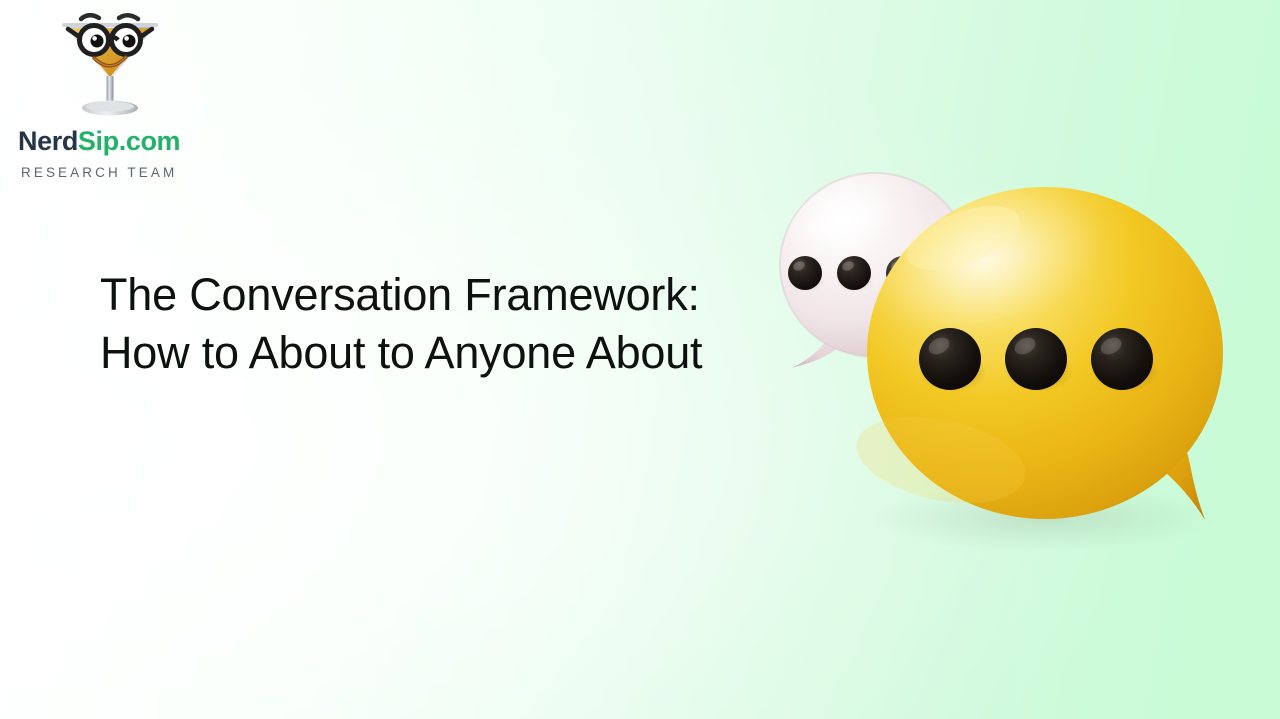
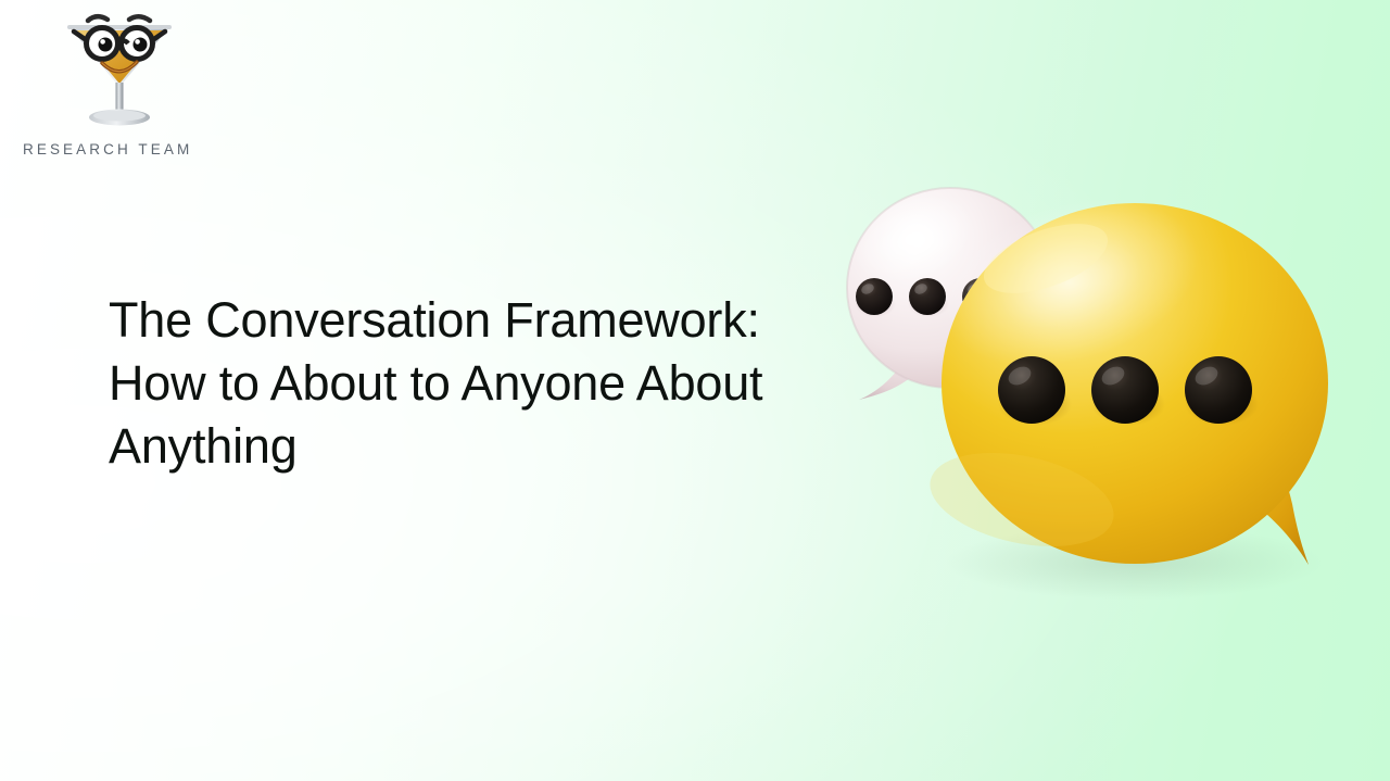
- NerdSip.com
  RESEARCH TEAM
  The Conversation Framework:
  How to About to Anyone About
+ Anything
